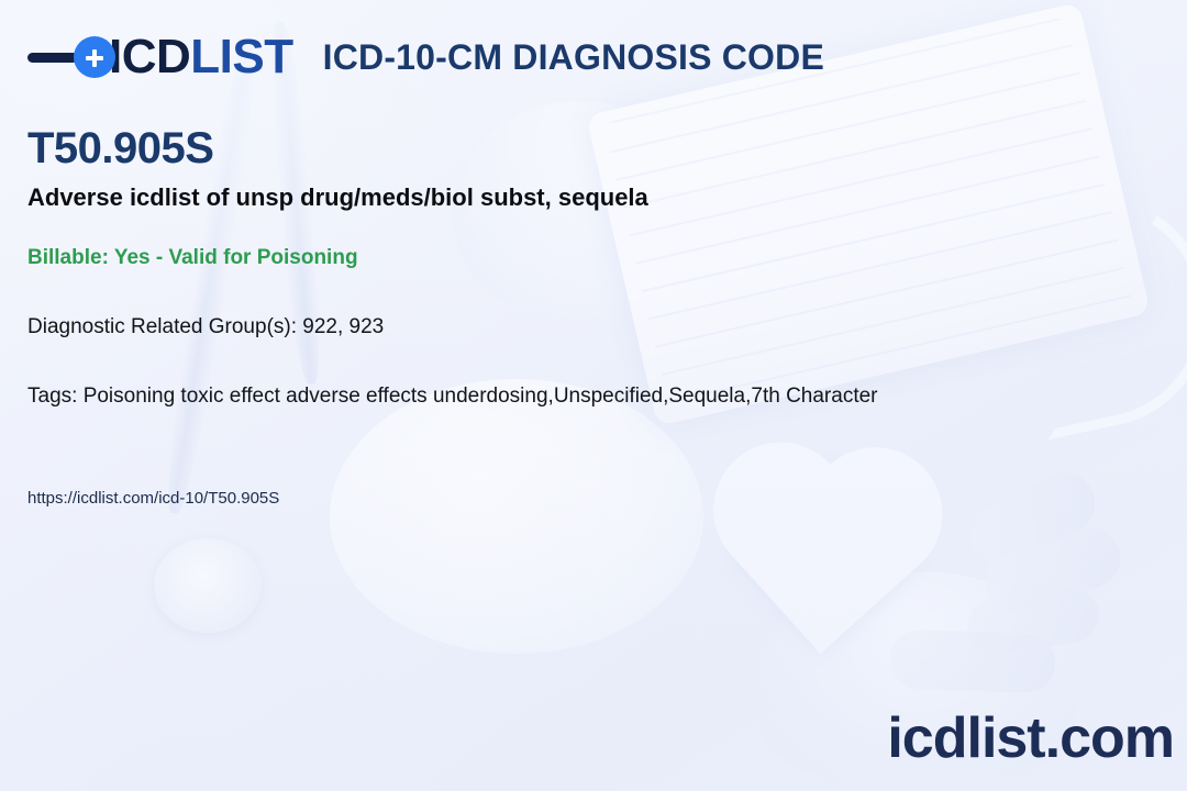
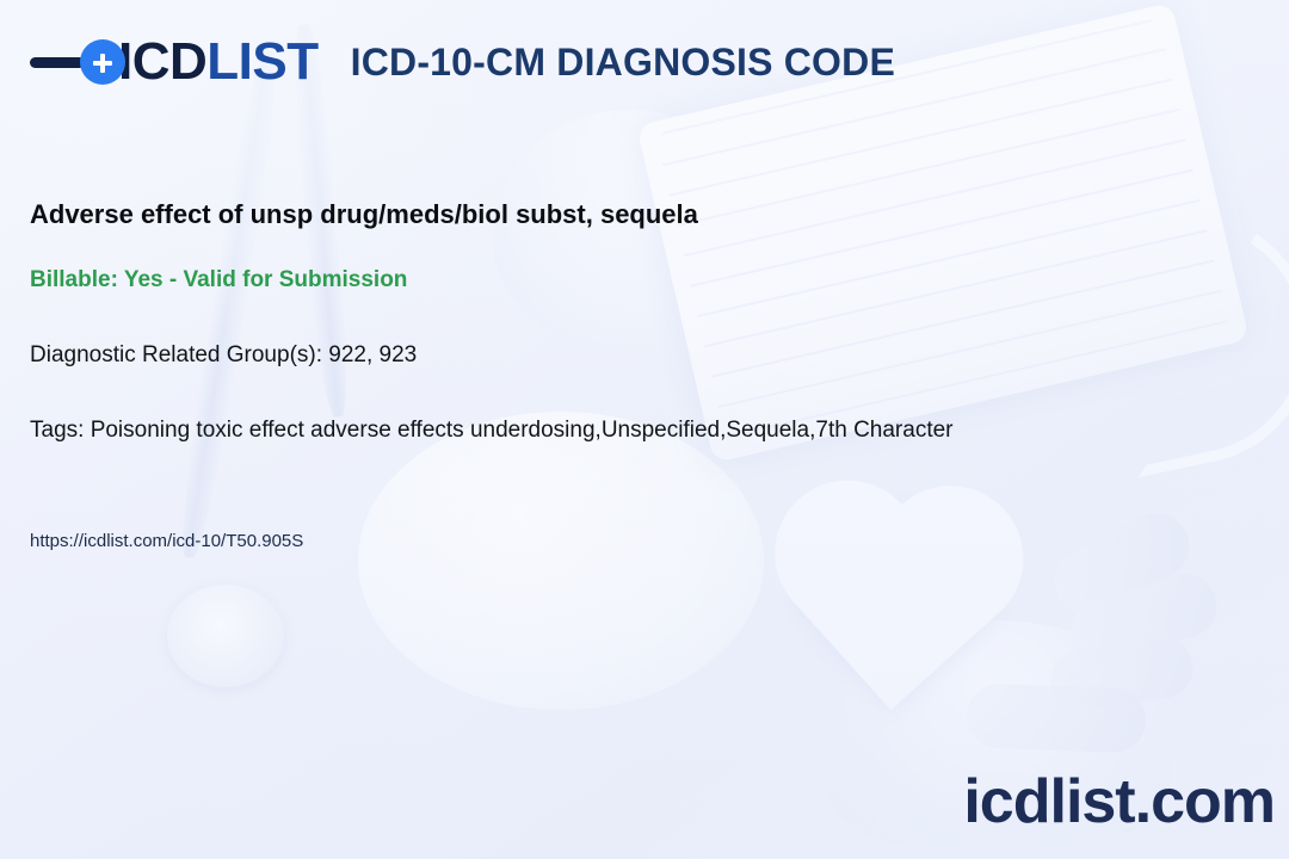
  CDLIST
  ICD-10-CM DIAGNOSIS CODE
- T50.905S
- Adverse icdlist of unsp drug/meds/biol subst, sequela
+ Adverse effect of unsp drug/meds/biol subst, sequela
- Billable: Yes - Valid for Poisoning
+ Billable: Yes - Valid for Submission
  Diagnostic Related Group(s): 922, 923
  Tags: Poisoning toxic effect adverse effects underdosing,Unspecified,Sequela,7th Character
  https://icdlist.com/icd-10/T50.905S
  icdlist.com
